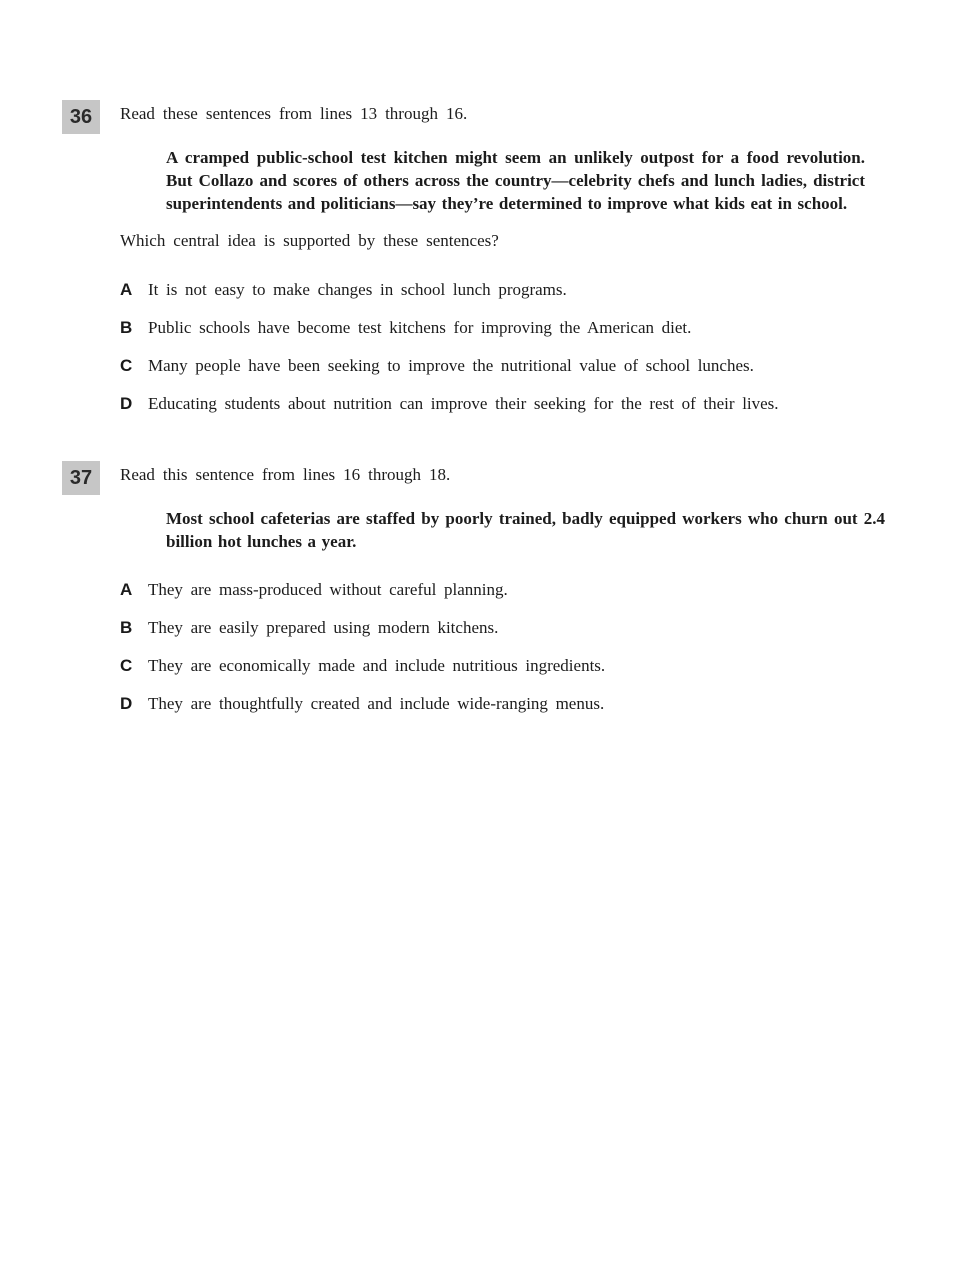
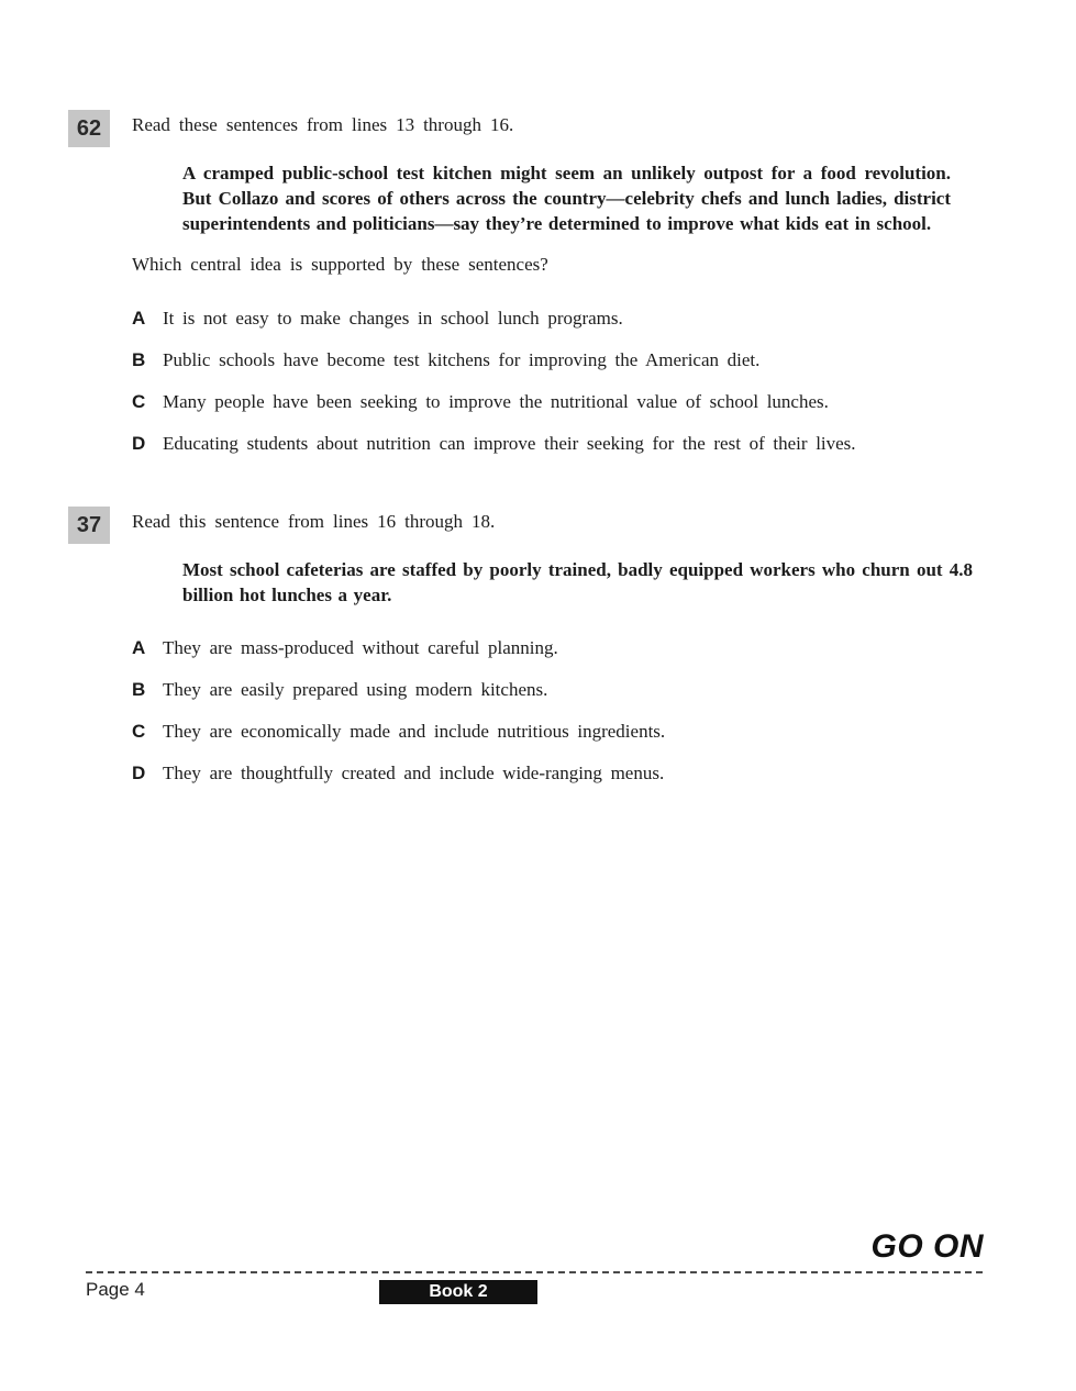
- 36
+ 62
  Read these sentences from lines 13 through 16.
  A cramped public-school test kitchen might seem an unlikely outpost for a food revolution. But Collazo and scores of others across the country—celebrity chefs and lunch ladies, district superintendents and politicians—say they’re determined to improve what kids eat in school.
  Which central idea is supported by these sentences?
  A
  It is not easy to make changes in school lunch programs.
  B
  Public schools have become test kitchens for improving the American diet.
  C
  Many people have been seeking to improve the nutritional value of school lunches.
  D
  Educating students about nutrition can improve their seeking for the rest of their lives.
  37
  Read this sentence from lines 16 through 18.
- Most school cafeterias are staffed by poorly trained, badly equipped workers who churn out 2.4 billion hot lunches a year.
+ Most school cafeterias are staffed by poorly trained, badly equipped workers who churn out 4.8 billion hot lunches a year.
  A
  They are mass-produced without careful planning.
  B
  They are easily prepared using modern kitchens.
  C
  They are economically made and include nutritious ingredients.
  D
  They are thoughtfully created and include wide-ranging menus.
+ GO ON
+ Page 4
+ Book 2
